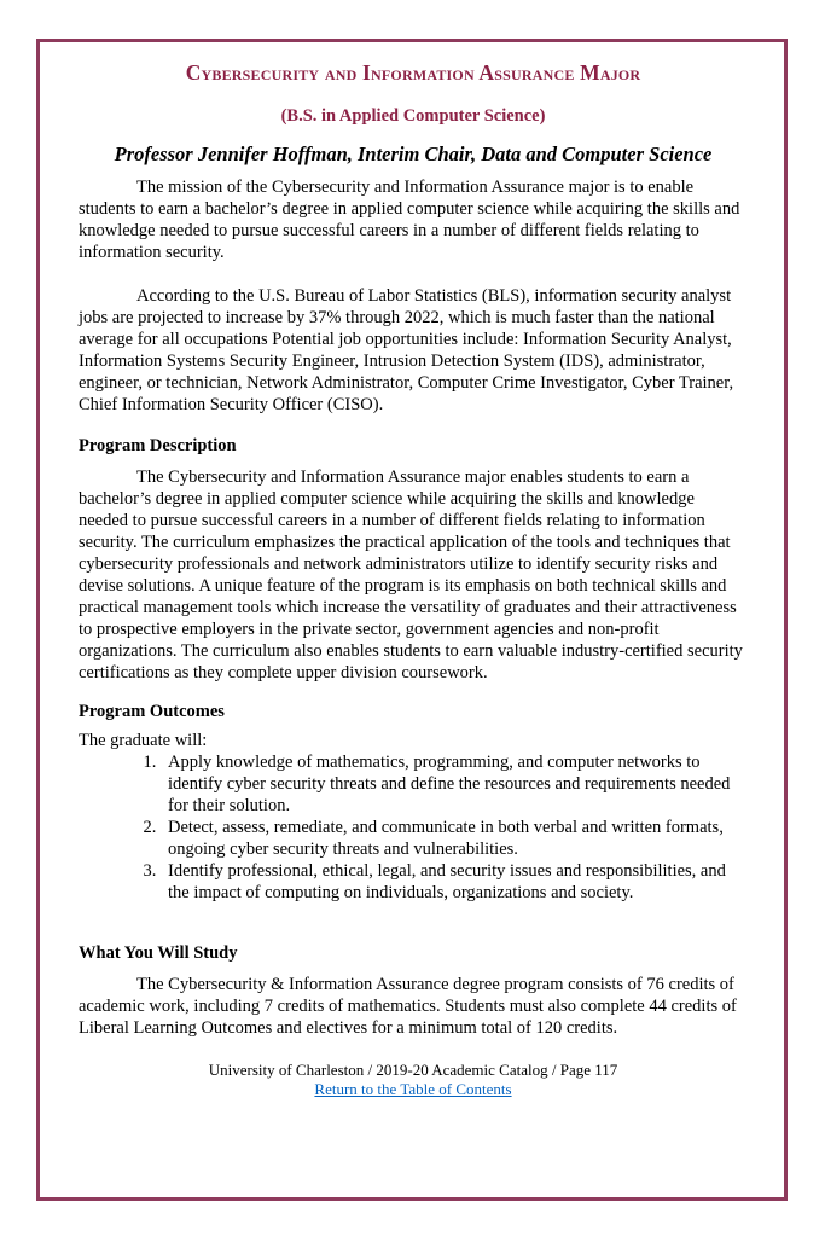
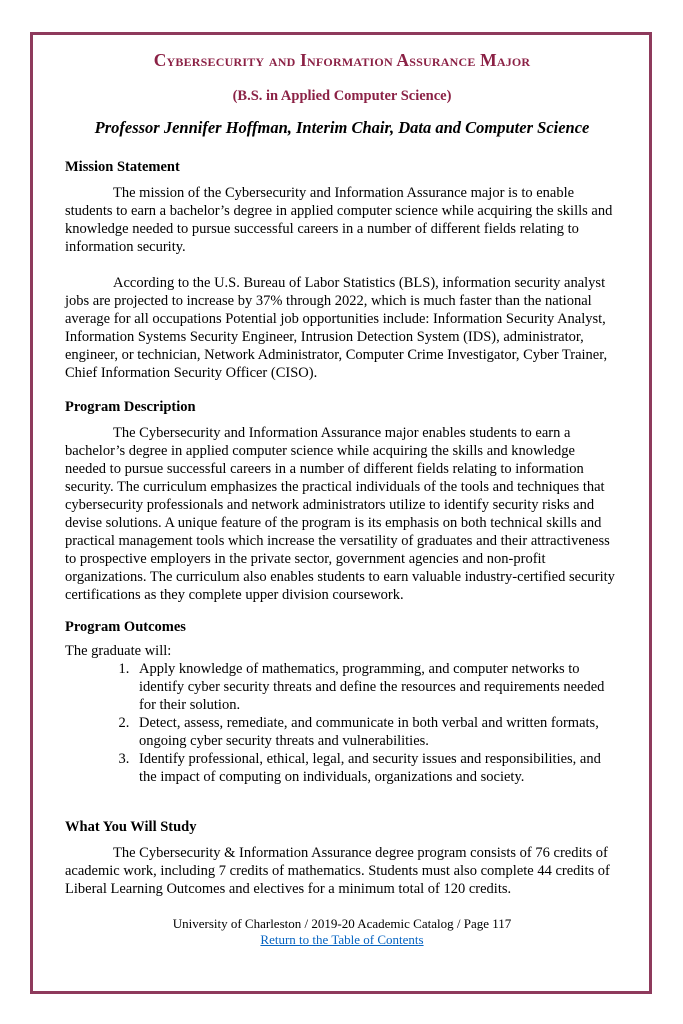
  Cybersecurity and Information Assurance Major
  (B.S. in Applied Computer Science)
  Professor Jennifer Hoffman, Interim Chair, Data and Computer Science
+ Mission Statement
  The mission of the Cybersecurity and Information Assurance major is to enable students to earn a bachelor’s degree in applied computer science while acquiring the skills and knowledge needed to pursue successful careers in a number of different fields relating to information security.
  According to the U.S. Bureau of Labor Statistics (BLS), information security analyst jobs are projected to increase by 37% through 2022, which is much faster than the national average for all occupations Potential job opportunities include: Information Security Analyst, Information Systems Security Engineer, Intrusion Detection System (IDS), administrator, engineer, or technician, Network Administrator, Computer Crime Investigator, Cyber Trainer, Chief Information Security Officer (CISO).
  Program Description
- The Cybersecurity and Information Assurance major enables students to earn a bachelor’s degree in applied computer science while acquiring the skills and knowledge needed to pursue successful careers in a number of different fields relating to information security. The curriculum emphasizes the practical application of the tools and techniques that cybersecurity professionals and network administrators utilize to identify security risks and devise solutions. A unique feature of the program is its emphasis on both technical skills and practical management tools which increase the versatility of graduates and their attractiveness to prospective employers in the private sector, government agencies and non-profit organizations. The curriculum also enables students to earn valuable industry-certified security certifications as they complete upper division coursework.
+ The Cybersecurity and Information Assurance major enables students to earn a bachelor’s degree in applied computer science while acquiring the skills and knowledge needed to pursue successful careers in a number of different fields relating to information security. The curriculum emphasizes the practical individuals of the tools and techniques that cybersecurity professionals and network administrators utilize to identify security risks and devise solutions. A unique feature of the program is its emphasis on both technical skills and practical management tools which increase the versatility of graduates and their attractiveness to prospective employers in the private sector, government agencies and non-profit organizations. The curriculum also enables students to earn valuable industry-certified security certifications as they complete upper division coursework.
  Program Outcomes
  The graduate will:
  Apply knowledge of mathematics, programming, and computer networks to identify cyber security threats and define the resources and requirements needed for their solution.
  Detect, assess, remediate, and communicate in both verbal and written formats, ongoing cyber security threats and vulnerabilities.
  Identify professional, ethical, legal, and security issues and responsibilities, and the impact of computing on individuals, organizations and society.
  What You Will Study
  The Cybersecurity & Information Assurance degree program consists of 76 credits of academic work, including 7 credits of mathematics. Students must also complete 44 credits of Liberal Learning Outcomes and electives for a minimum total of 120 credits.
  University of Charleston / 2019-20 Academic Catalog / Page 117
  Return to the Table of Contents
